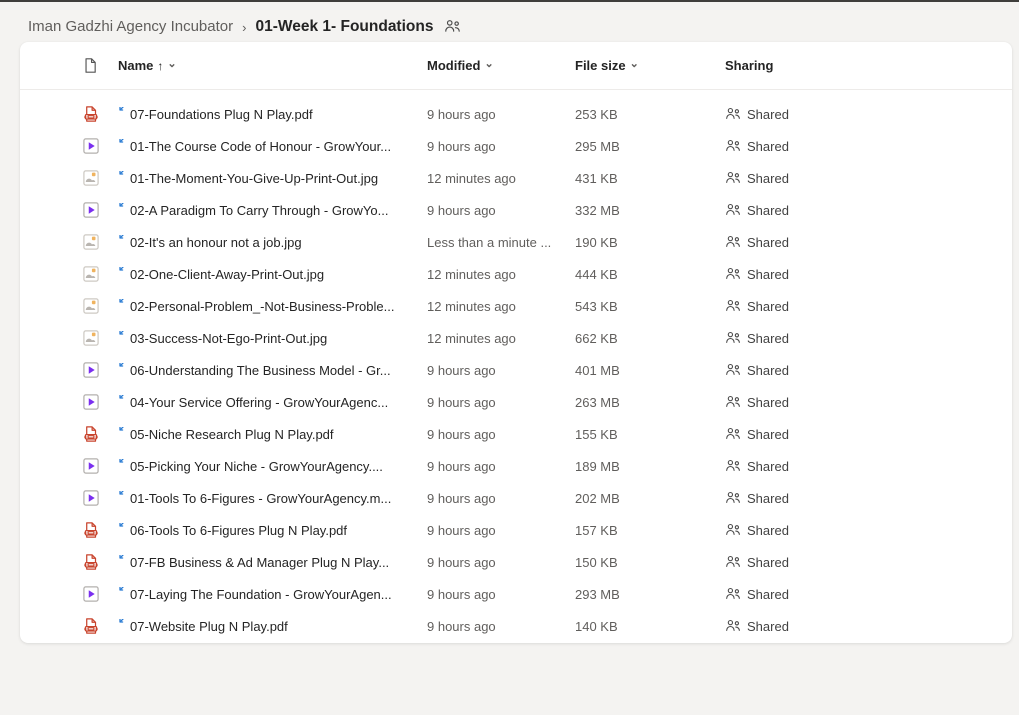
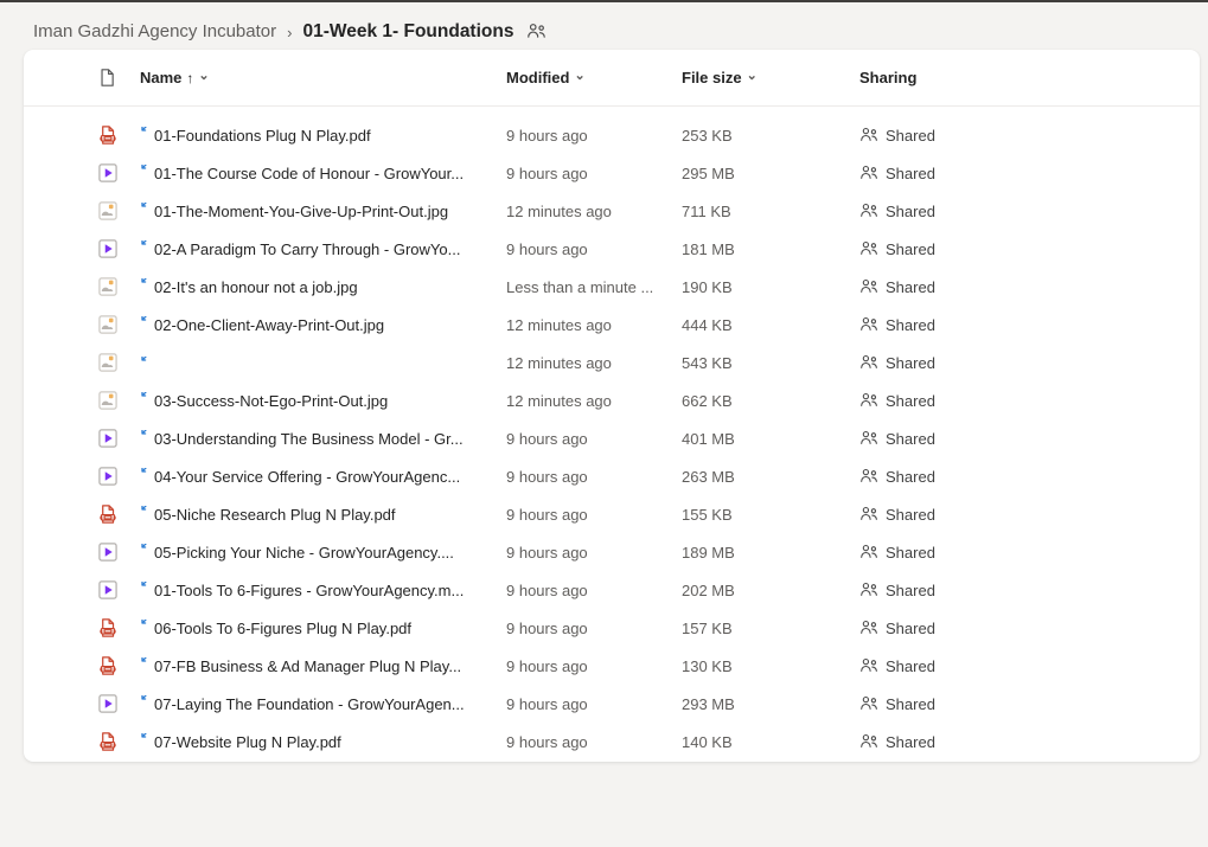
  Iman Gadzhi Agency Incubator
  ›
  01-Week 1- Foundations
  Name
  ↑
  ⌄
  Modified
  ⌄
  File size
  ⌄
  Sharing
- 07-Foundations Plug N Play.pdf
+ 01-Foundations Plug N Play.pdf
  9 hours ago
  253 KB
  Shared
  01-The Course Code of Honour - GrowYour...
  9 hours ago
  295 MB
  Shared
  01-The-Moment-You-Give-Up-Print-Out.jpg
  12 minutes ago
- 431 KB
+ 711 KB
  Shared
  02-A Paradigm To Carry Through - GrowYo...
  9 hours ago
- 332 MB
+ 181 MB
  Shared
  02-It's an honour not a job.jpg
  Less than a minute ...
  190 KB
  Shared
  02-One-Client-Away-Print-Out.jpg
  12 minutes ago
  444 KB
  Shared
- 02-Personal-Problem_-Not-Business-Proble...
  12 minutes ago
  543 KB
  Shared
  03-Success-Not-Ego-Print-Out.jpg
  12 minutes ago
  662 KB
  Shared
- 06-Understanding The Business Model - Gr...
+ 03-Understanding The Business Model - Gr...
  9 hours ago
  401 MB
  Shared
  04-Your Service Offering - GrowYourAgenc...
  9 hours ago
  263 MB
  Shared
  05-Niche Research Plug N Play.pdf
  9 hours ago
  155 KB
  Shared
  05-Picking Your Niche - GrowYourAgency....
  9 hours ago
  189 MB
  Shared
  01-Tools To 6-Figures - GrowYourAgency.m...
  9 hours ago
  202 MB
  Shared
  06-Tools To 6-Figures Plug N Play.pdf
  9 hours ago
  157 KB
  Shared
  07-FB Business & Ad Manager Plug N Play...
  9 hours ago
- 150 KB
+ 130 KB
  Shared
  07-Laying The Foundation - GrowYourAgen...
  9 hours ago
  293 MB
  Shared
  07-Website Plug N Play.pdf
  9 hours ago
  140 KB
  Shared
